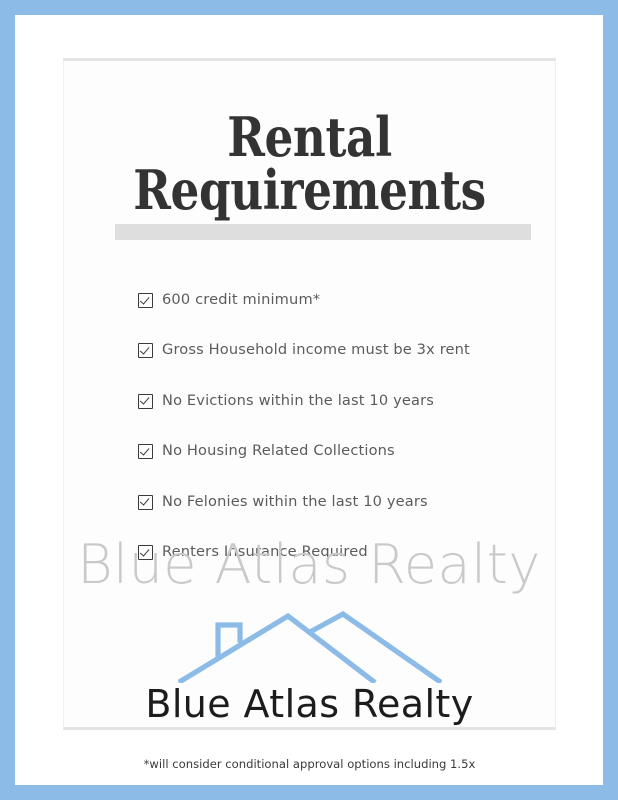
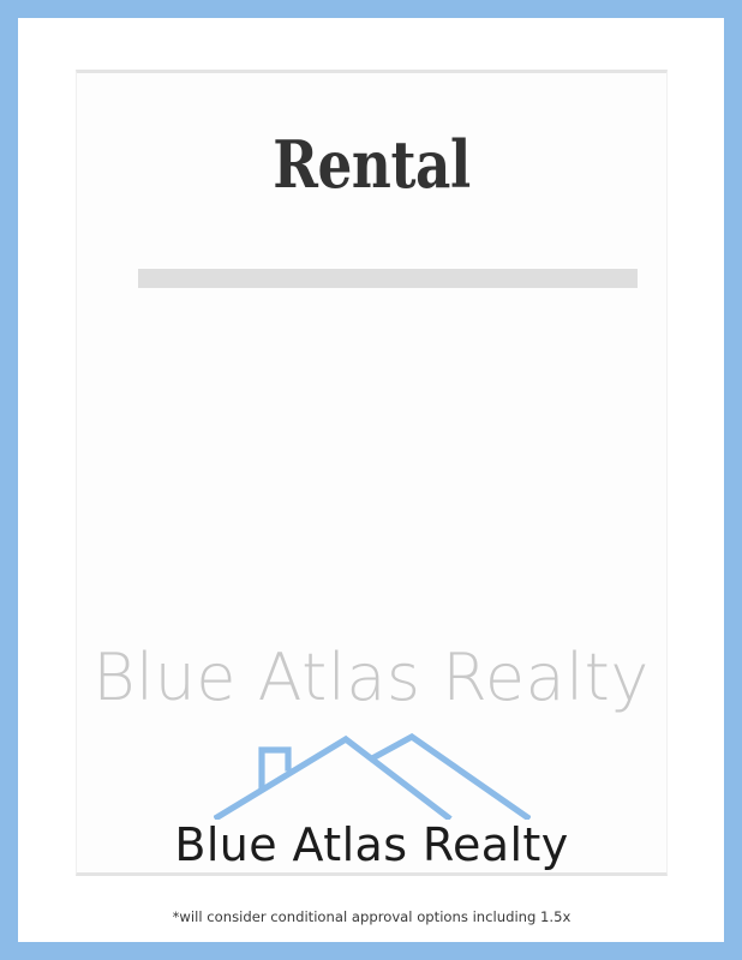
  Rental
- Requirements
- 600 credit minimum*
- Gross Household income must be 3x rent
- No Evictions within the last 10 years
- No Housing Related Collections
- No Felonies within the last 10 years
- Renters Insurance Required
  Blue Atlas Realty
  *will consider conditional approval options including 1.5x
  Blue Atlas Realty
